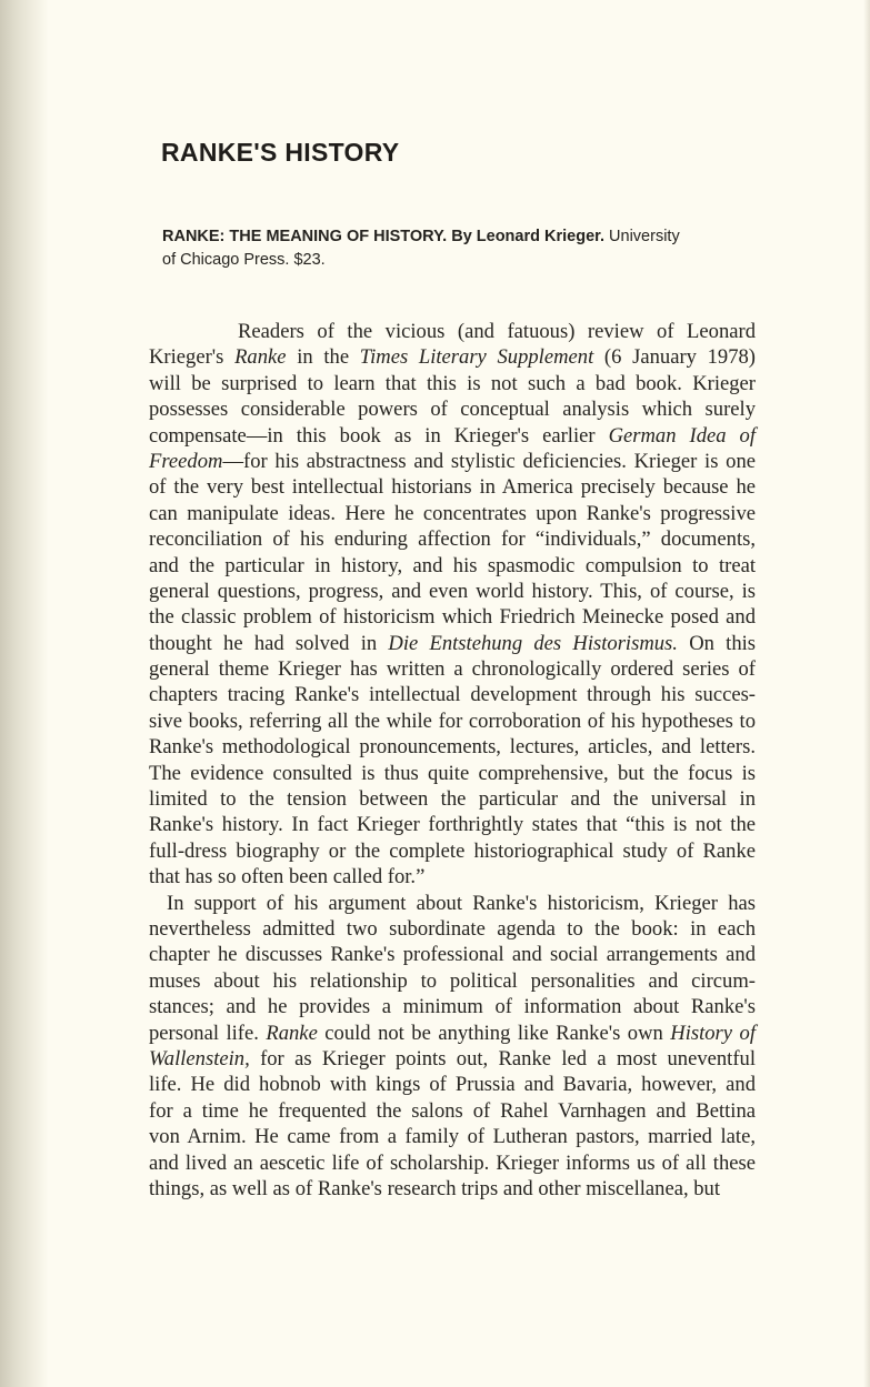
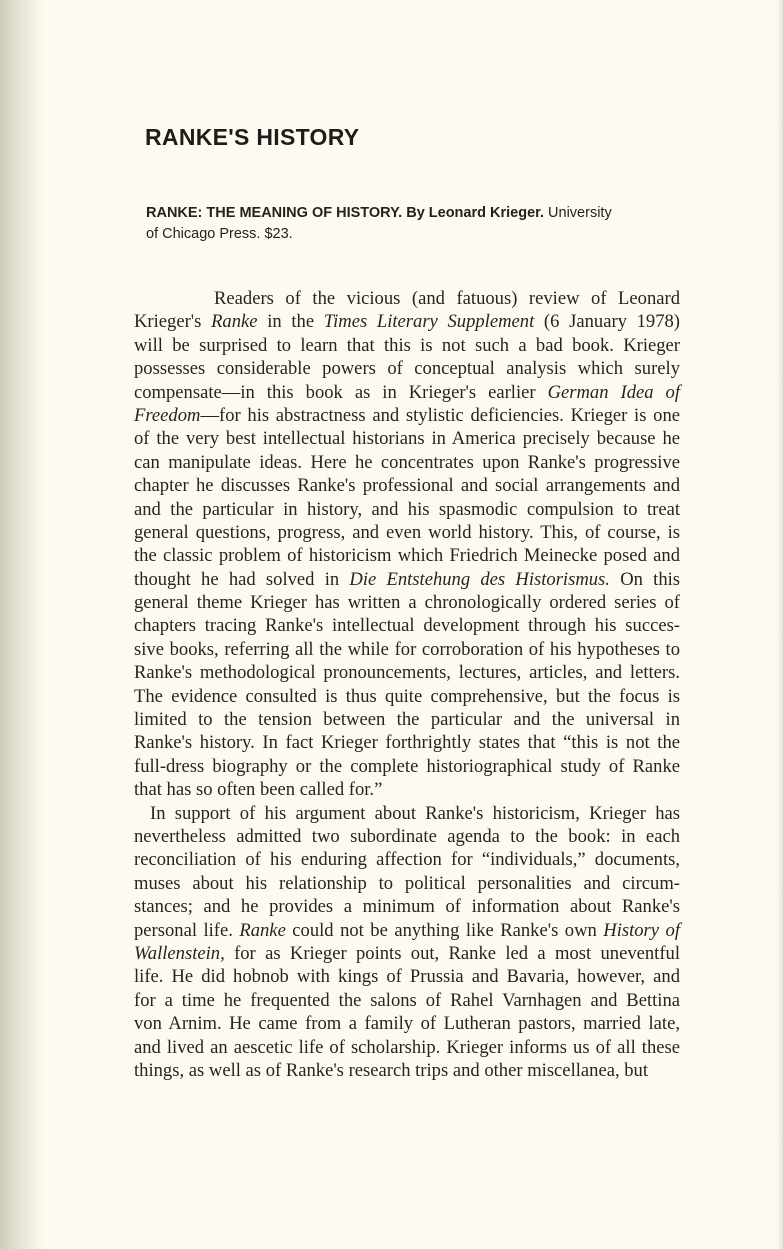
  RANKE'S HISTORY
  RANKE: THE MEANING OF HISTORY. By Leonard Krieger. University
  of Chicago Press. $23.
  Readers of the vicious (and fatuous) review of Leonard
  Krieger's Ranke in the Times Literary Supplement (6 January 1978)
  will be surprised to learn that this is not such a bad book. Krieger
  possesses considerable powers of conceptual analysis which surely
  compensate—in this book as in Krieger's earlier German Idea of
  Freedom—for his abstractness and stylistic deficiencies. Krieger is one
  of the very best intellectual historians in America precisely because he
  can manipulate ideas. Here he concentrates upon Ranke's progressive
- reconciliation of his enduring affection for “individuals,” documents,
+ chapter he discusses Ranke's professional and social arrangements and
  and the particular in history, and his spasmodic compulsion to treat
  general questions, progress, and even world history. This, of course, is
  the classic problem of historicism which Friedrich Meinecke posed and
  thought he had solved in Die Entstehung des Historismus. On this
  general theme Krieger has written a chronologically ordered series of
  chapters tracing Ranke's intellectual development through his succes-
  sive books, referring all the while for corroboration of his hypotheses to
  Ranke's methodological pronouncements, lectures, articles, and letters.
  The evidence consulted is thus quite comprehensive, but the focus is
  limited to the tension between the particular and the universal in
  Ranke's history. In fact Krieger forthrightly states that “this is not the
  full-dress biography or the complete historiographical study of Ranke
  that has so often been called for.”
  In support of his argument about Ranke's historicism, Krieger has
  nevertheless admitted two subordinate agenda to the book: in each
- chapter he discusses Ranke's professional and social arrangements and
+ reconciliation of his enduring affection for “individuals,” documents,
  muses about his relationship to political personalities and circum-
  stances; and he provides a minimum of information about Ranke's
  personal life. Ranke could not be anything like Ranke's own History of
  Wallenstein, for as Krieger points out, Ranke led a most uneventful
  life. He did hobnob with kings of Prussia and Bavaria, however, and
  for a time he frequented the salons of Rahel Varnhagen and Bettina
  von Arnim. He came from a family of Lutheran pastors, married late,
  and lived an aescetic life of scholarship. Krieger informs us of all these
  things, as well as of Ranke's research trips and other miscellanea, but
